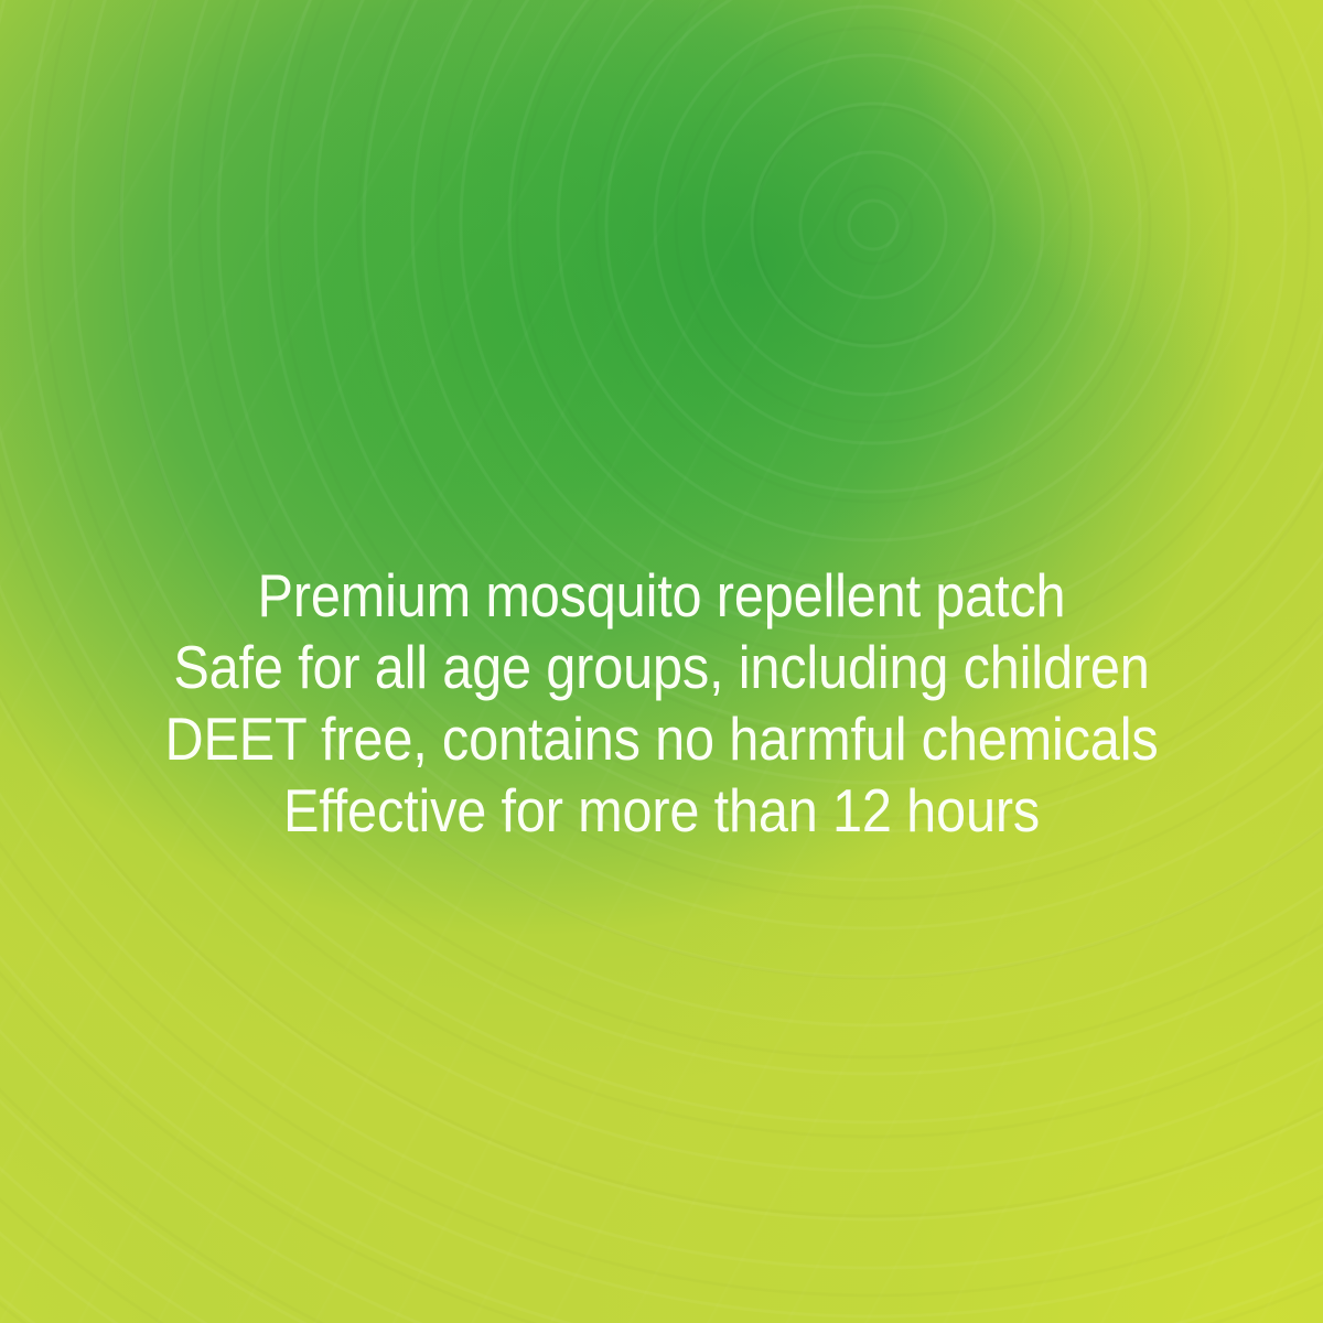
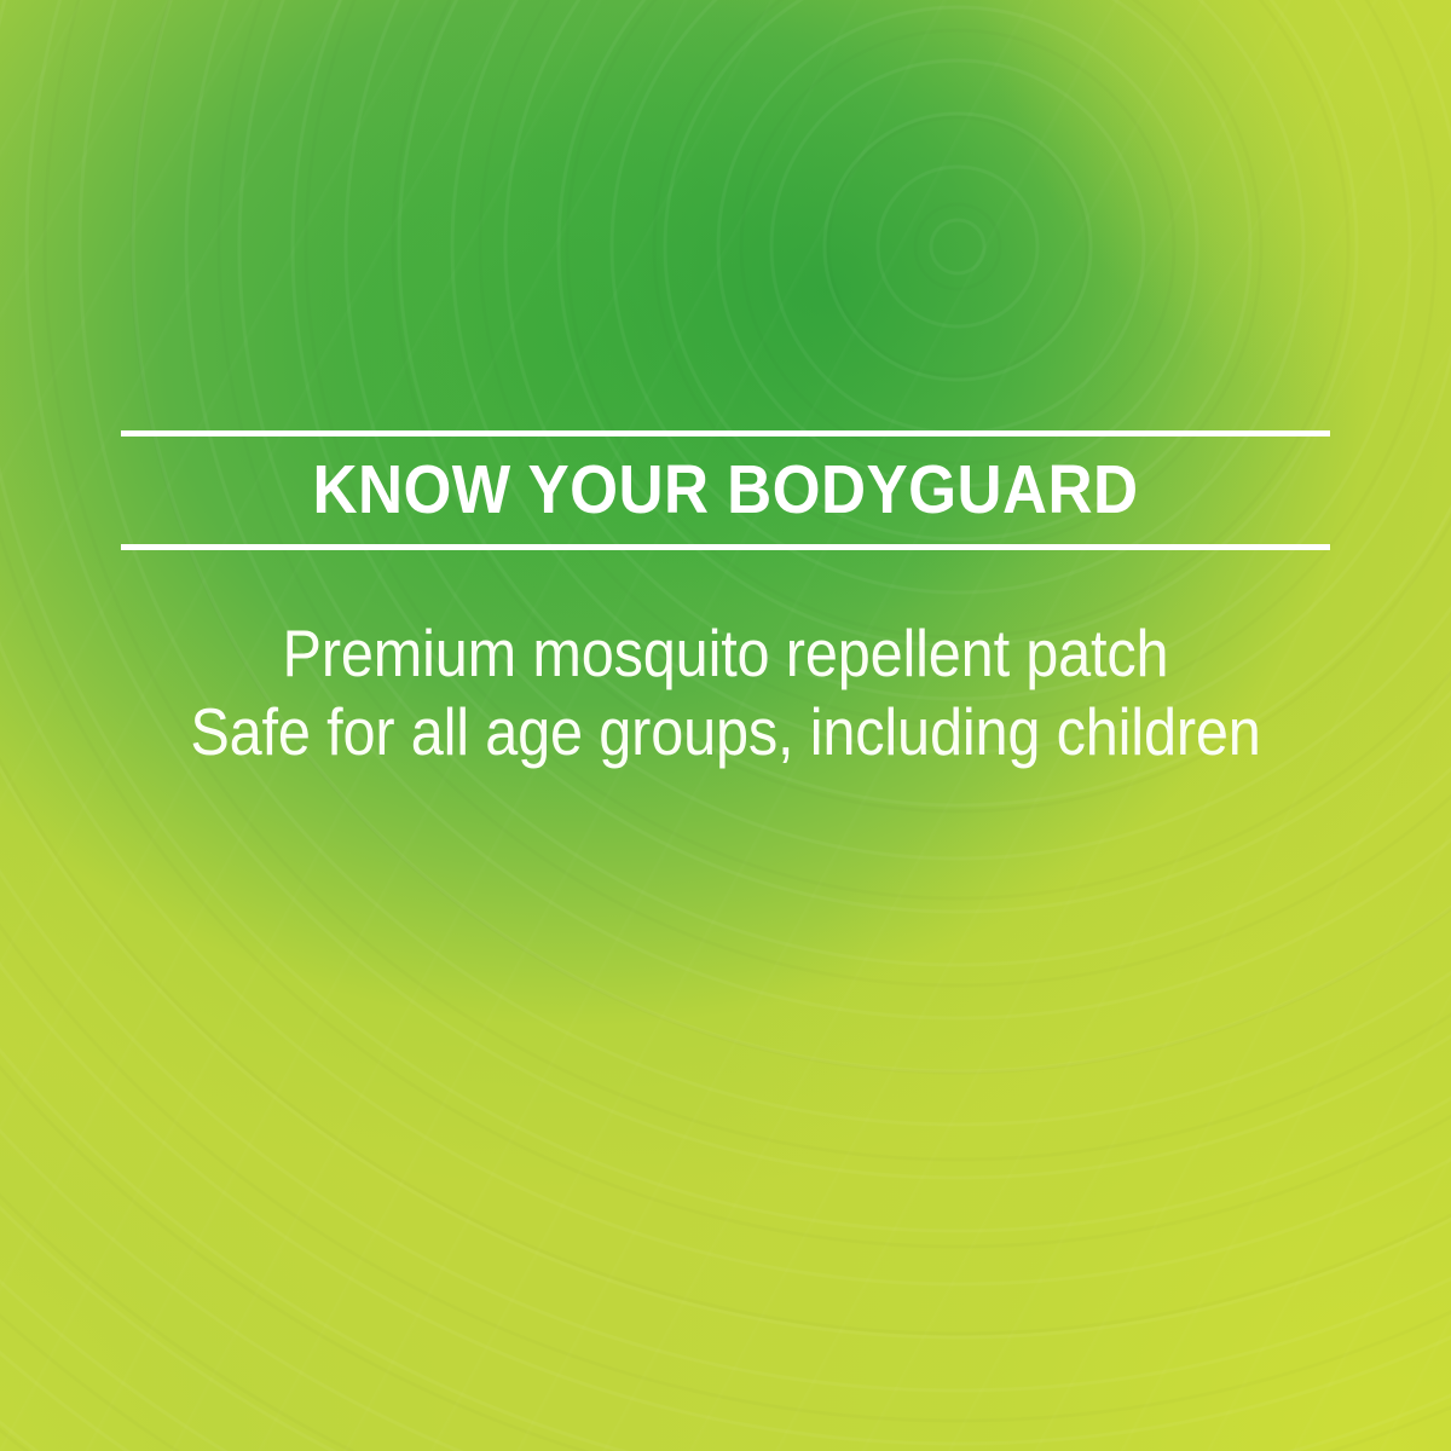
+ KNOW YOUR BODYGUARD
  Premium mosquito repellent patch
  Safe for all age groups, including children
- DEET free, contains no harmful chemicals
- Effective for more than 12 hours
